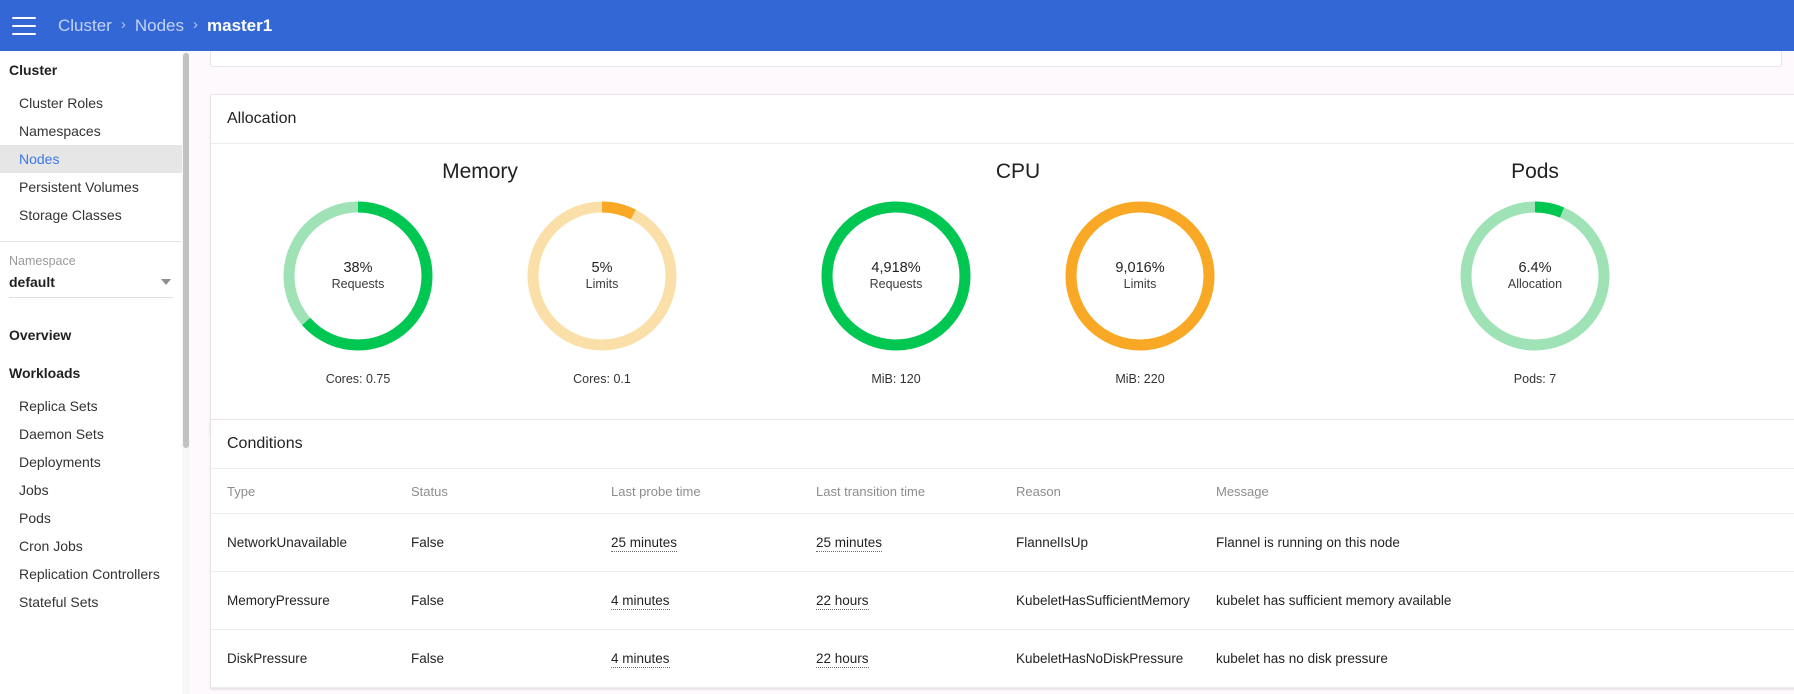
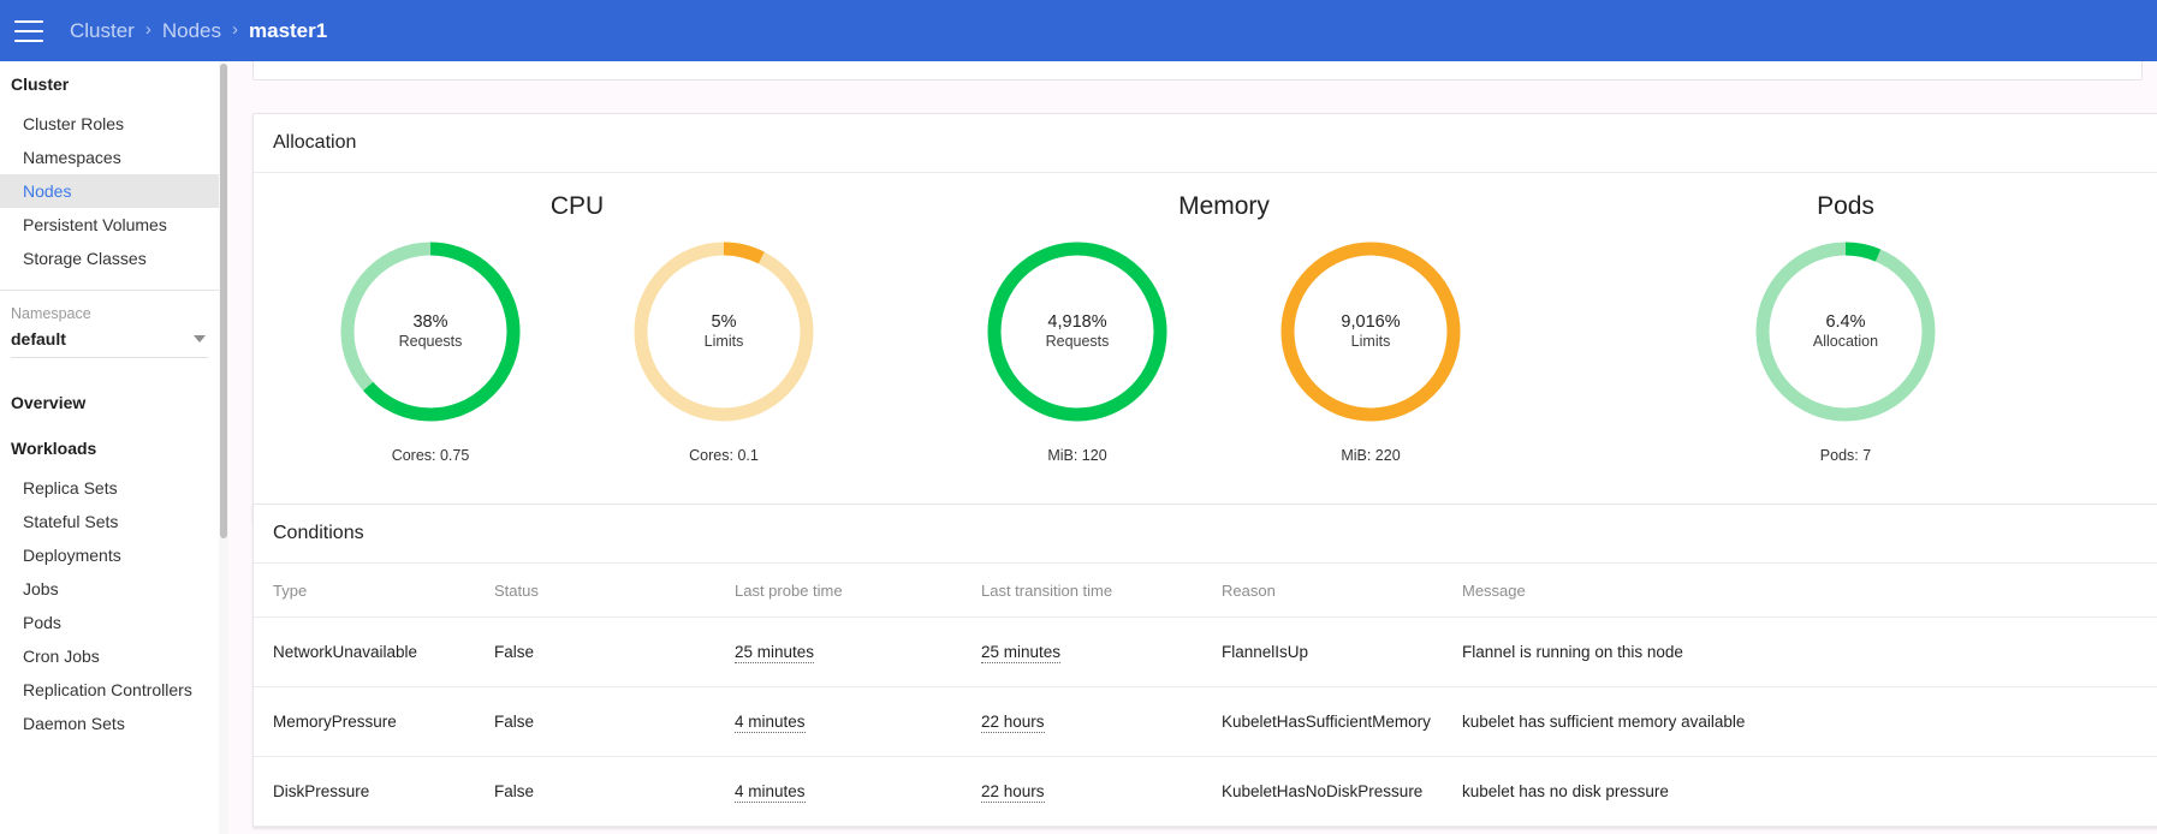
  Cluster
  ›
  Nodes
  ›
  master1
  Cluster
  Cluster Roles
  Namespaces
  Nodes
  Persistent Volumes
  Storage Classes
  Namespace
  default
  Overview
  Workloads
  Replica Sets
- Daemon Sets
+ Stateful Sets
  Deployments
  Jobs
  Pods
  Cron Jobs
  Replication Controllers
- Stateful Sets
+ Daemon Sets
  Allocation
- Memory
+ CPU
  38%
  Requests
  Cores: 0.75
  5%
  Limits
  Cores: 0.1
- CPU
+ Memory
  4,918%
  Requests
  MiB: 120
  9,016%
  Limits
  MiB: 220
  Pods
  6.4%
  Allocation
  Pods: 7
  Conditions
  Type	Status	Last probe time	Last transition time	Reason	Message
  NetworkUnavailable	False	25 minutes	25 minutes	FlannelIsUp	Flannel is running on this node
  MemoryPressure	False	4 minutes	22 hours	KubeletHasSufficientMemory	kubelet has sufficient memory available
  DiskPressure	False	4 minutes	22 hours	KubeletHasNoDiskPressure	kubelet has no disk pressure
